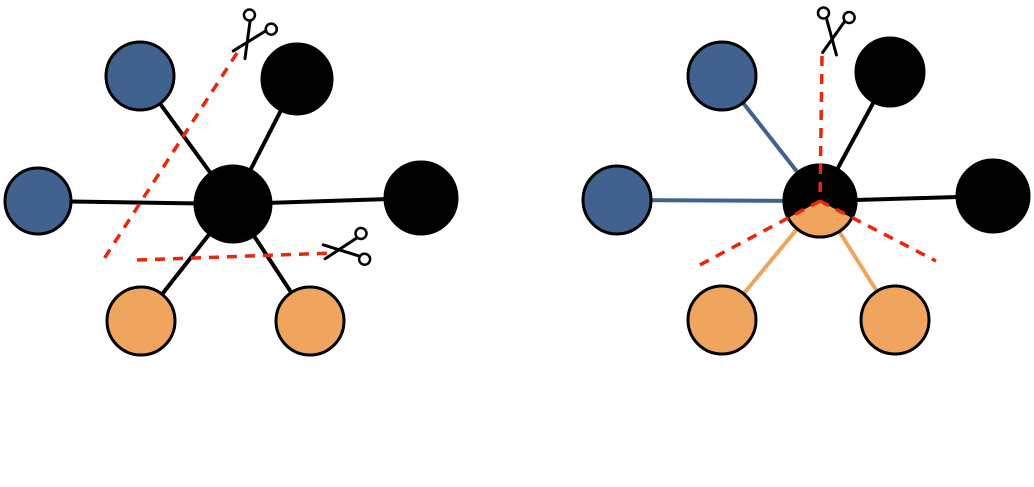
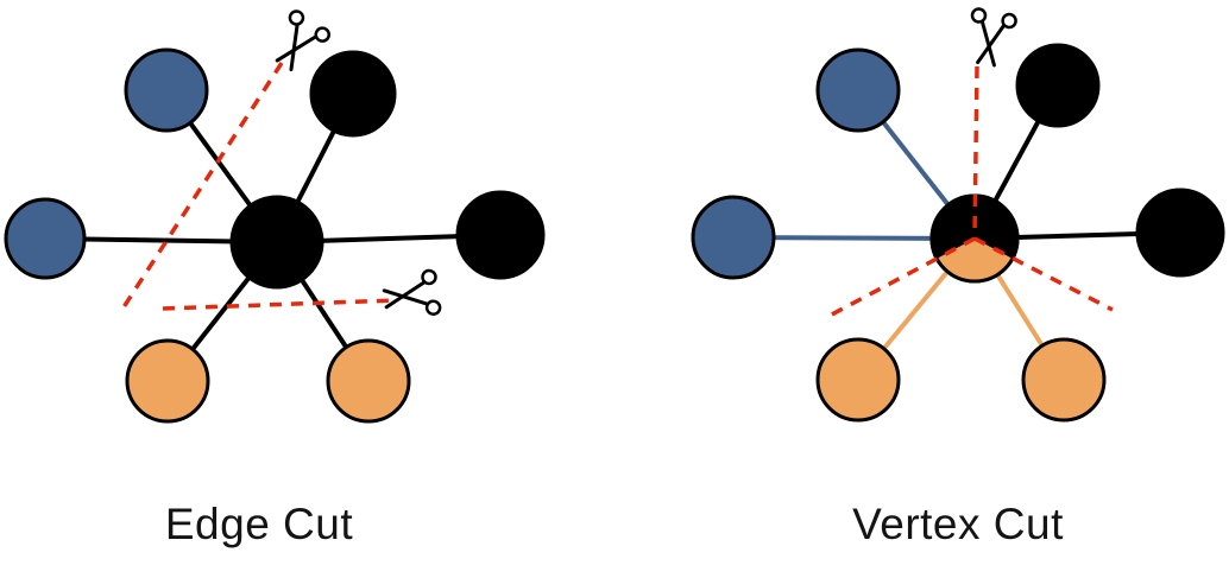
+ Edge Cut
+ Vertex Cut
